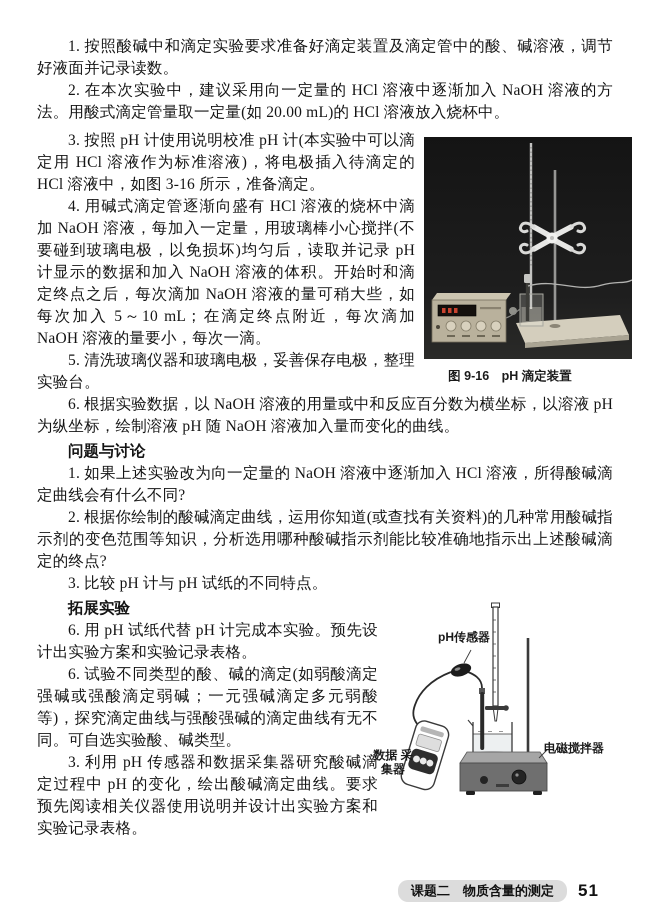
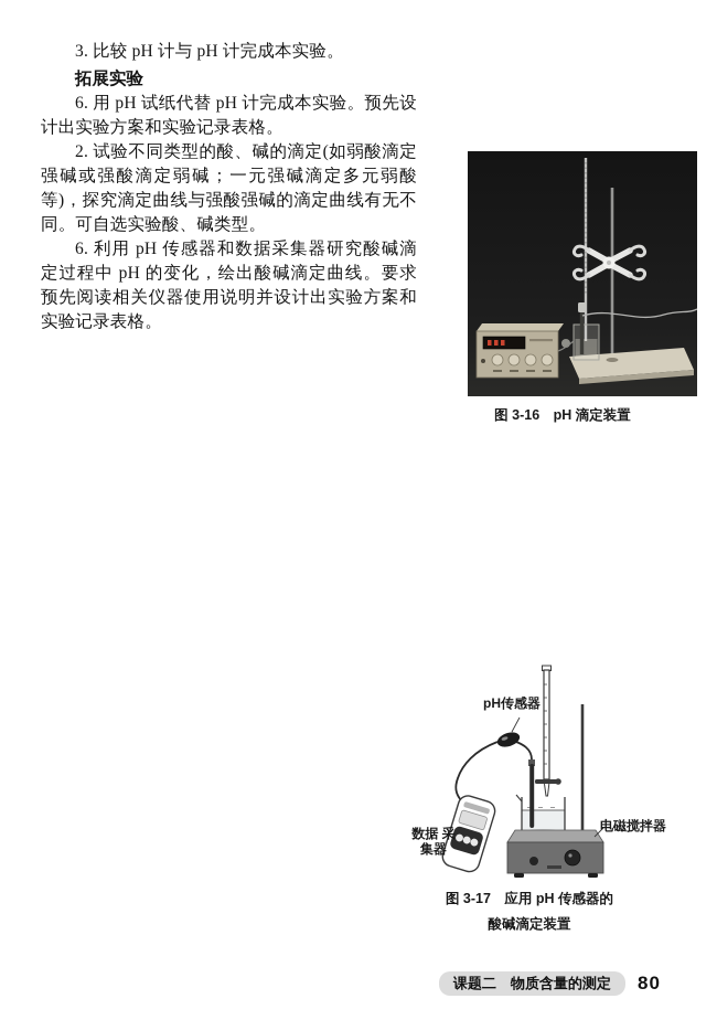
- 1. 按照酸碱中和滴定实验要求准备好滴定装置及滴定管中的酸、碱溶液，调节好液面并记录读数。
- 2. 在本次实验中，建议采用向一定量的 HCl 溶液中逐渐加入 NaOH 溶液的方法。用酸式滴定管量取一定量(如 20.00 mL)的 HCl 溶液放入烧杯中。
- 3. 按照 pH 计使用说明校准 pH 计(本实验中可以滴定用 HCl 溶液作为标准溶液)，将电极插入待滴定的 HCl 溶液中，如图 3-16 所示，准备滴定。
- 4. 用碱式滴定管逐渐向盛有 HCl 溶液的烧杯中滴加 NaOH 溶液，每加入一定量，用玻璃棒小心搅拌(不要碰到玻璃电极，以免损坏)均匀后，读取并记录 pH 计显示的数据和加入 NaOH 溶液的体积。开始时和滴定终点之后，每次滴加 NaOH 溶液的量可稍大些，如每次加入 5～10 mL；在滴定终点附近，每次滴加 NaOH 溶液的量要小，每次一滴。
- 5. 清洗玻璃仪器和玻璃电极，妥善保存电极，整理实验台。
- 6. 根据实验数据，以 NaOH 溶液的用量或中和反应百分数为横坐标，以溶液 pH 为纵坐标，绘制溶液 pH 随 NaOH 溶液加入量而变化的曲线。
- 问题与讨论
- 1. 如果上述实验改为向一定量的 NaOH 溶液中逐渐加入 HCl 溶液，所得酸碱滴定曲线会有什么不同?
- 2. 根据你绘制的酸碱滴定曲线，运用你知道(或查找有关资料)的几种常用酸碱指示剂的变色范围等知识，分析选用哪种酸碱指示剂能比较准确地指示出上述酸碱滴定的终点?
- 3. 比较 pH 计与 pH 试纸的不同特点。
+ 3. 比较 pH 计与 pH 计完成本实验。
  拓展实验
  6. 用 pH 试纸代替 pH 计完成本实验。预先设计出实验方案和实验记录表格。
- 6. 试验不同类型的酸、碱的滴定(如弱酸滴定强碱或强酸滴定弱碱；一元强碱滴定多元弱酸等)，探究滴定曲线与强酸强碱的滴定曲线有无不同。可自选实验酸、碱类型。
+ 2. 试验不同类型的酸、碱的滴定(如弱酸滴定强碱或强酸滴定弱碱；一元强碱滴定多元弱酸等)，探究滴定曲线与强酸强碱的滴定曲线有无不同。可自选实验酸、碱类型。
- 3. 利用 pH 传感器和数据采集器研究酸碱滴定过程中 pH 的变化，绘出酸碱滴定曲线。要求预先阅读相关仪器使用说明并设计出实验方案和实验记录表格。
+ 6. 利用 pH 传感器和数据采集器研究酸碱滴定过程中 pH 的变化，绘出酸碱滴定曲线。要求预先阅读相关仪器使用说明并设计出实验方案和实验记录表格。
- 图 9-16 pH 滴定装置
+ 图 3-16 pH 滴定装置
  pH传感器
  数据 采集器
  电磁搅拌器
+ 图 3-17 应用 pH 传感器的
+ 酸碱滴定装置
  课题二 物质含量的测定
- 51
+ 80
